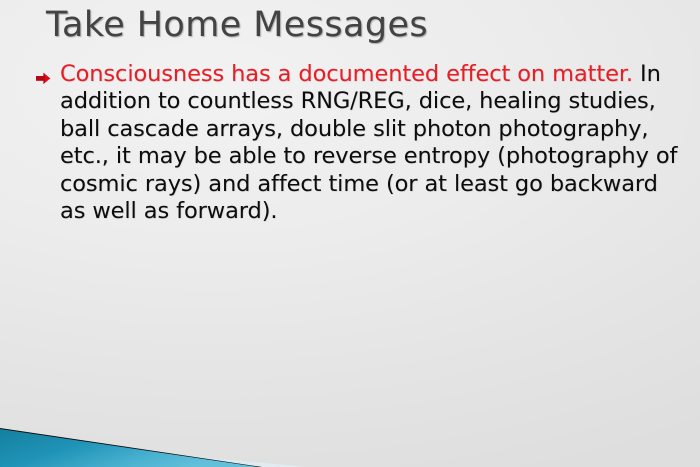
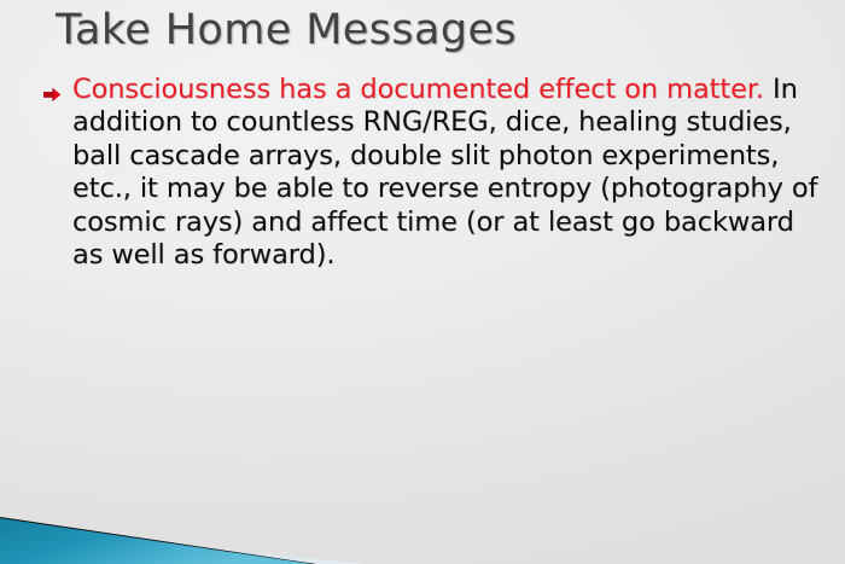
  Take Home Messages
- Consciousness has a documented effect on matter. In addition to countless RNG/REG, dice, healing studies, ball cascade arrays, double slit photon photography, etc., it may be able to reverse entropy (photography of cosmic rays) and affect time (or at least go backward as well as forward).
+ Consciousness has a documented effect on matter. In addition to countless RNG/REG, dice, healing studies, ball cascade arrays, double slit photon experiments, etc., it may be able to reverse entropy (photography of cosmic rays) and affect time (or at least go backward as well as forward).
